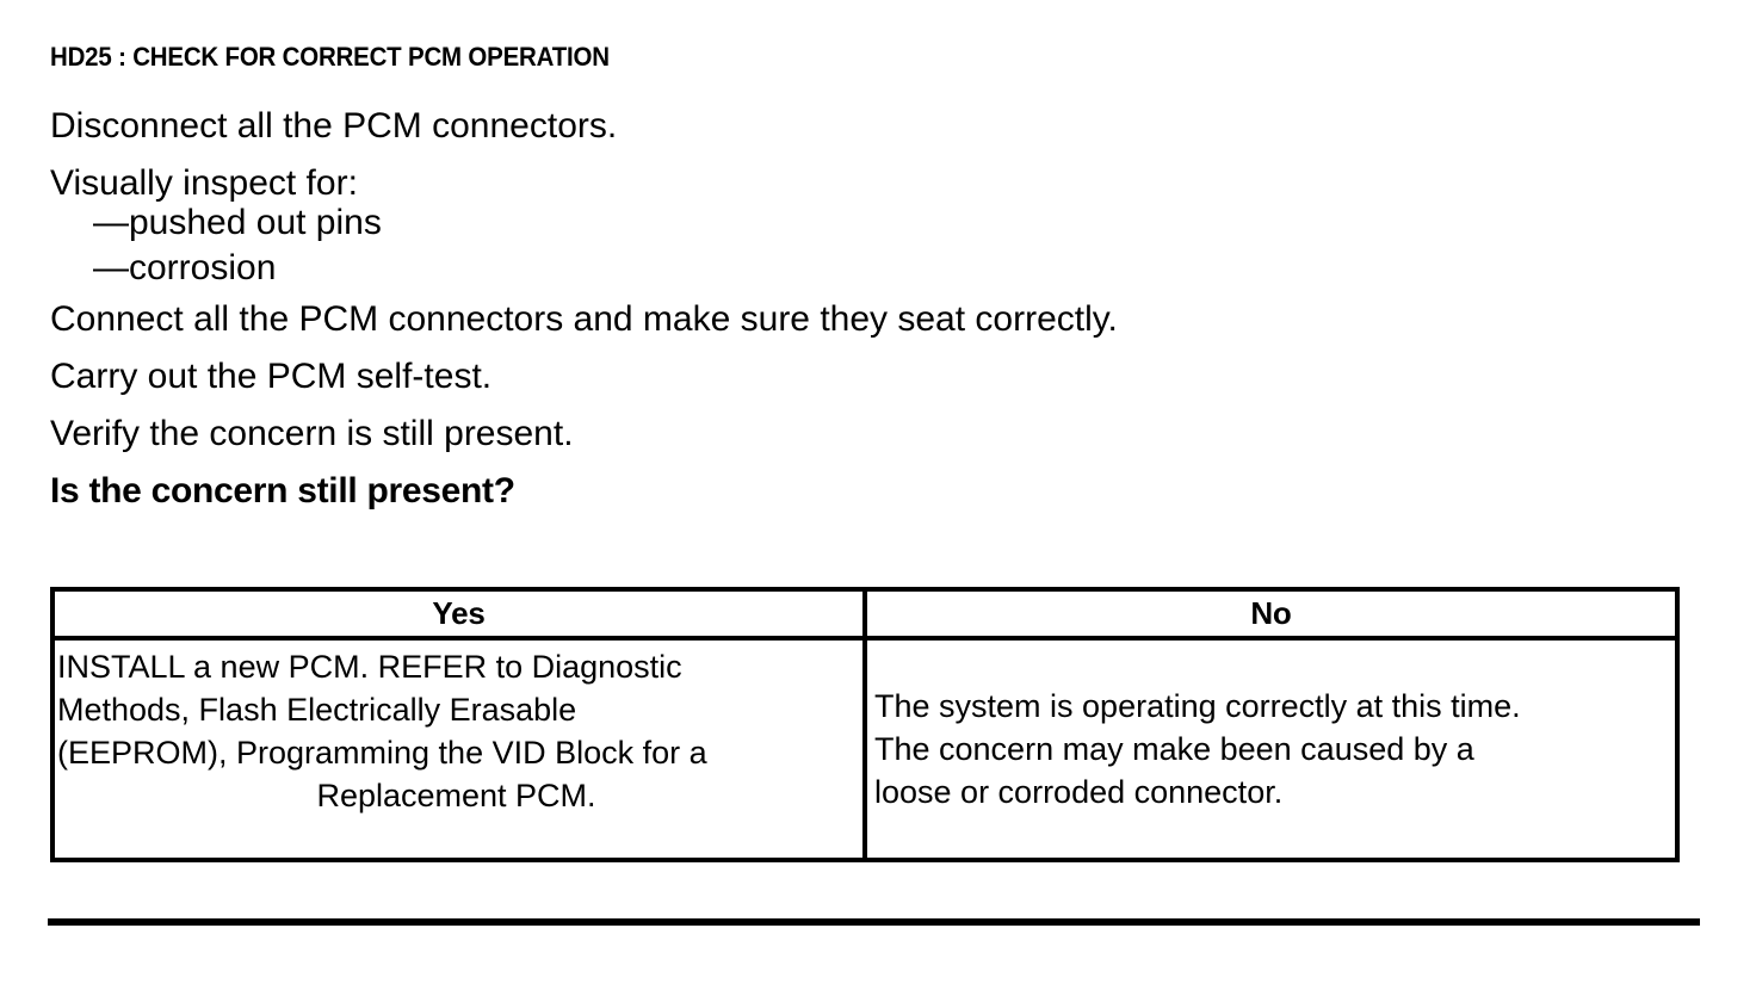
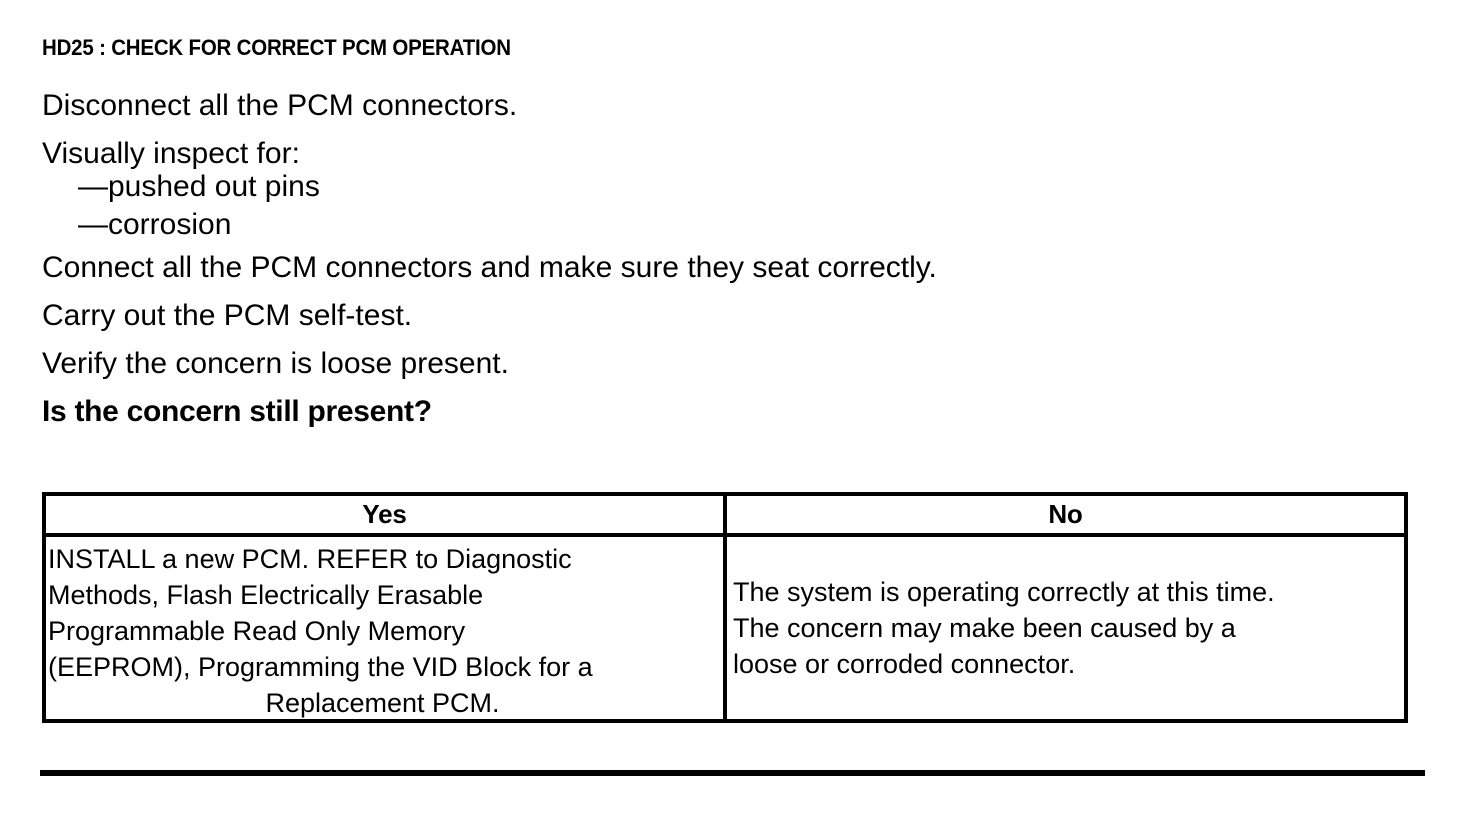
  HD25 : CHECK FOR CORRECT PCM OPERATION
  Disconnect all the PCM connectors.
  Visually inspect for:
  —pushed out pins
  —corrosion
  Connect all the PCM connectors and make sure they seat correctly.
  Carry out the PCM self-test.
- Verify the concern is still present.
+ Verify the concern is loose present.
  Is the concern still present?
  Yes
  No
  INSTALL a new PCM. REFER to Diagnostic
  Methods, Flash Electrically Erasable
+ Programmable Read Only Memory
  (EEPROM), Programming the VID Block for a
  Replacement PCM.
  The system is operating correctly at this time.
  The concern may make been caused by a
  loose or corroded connector.
